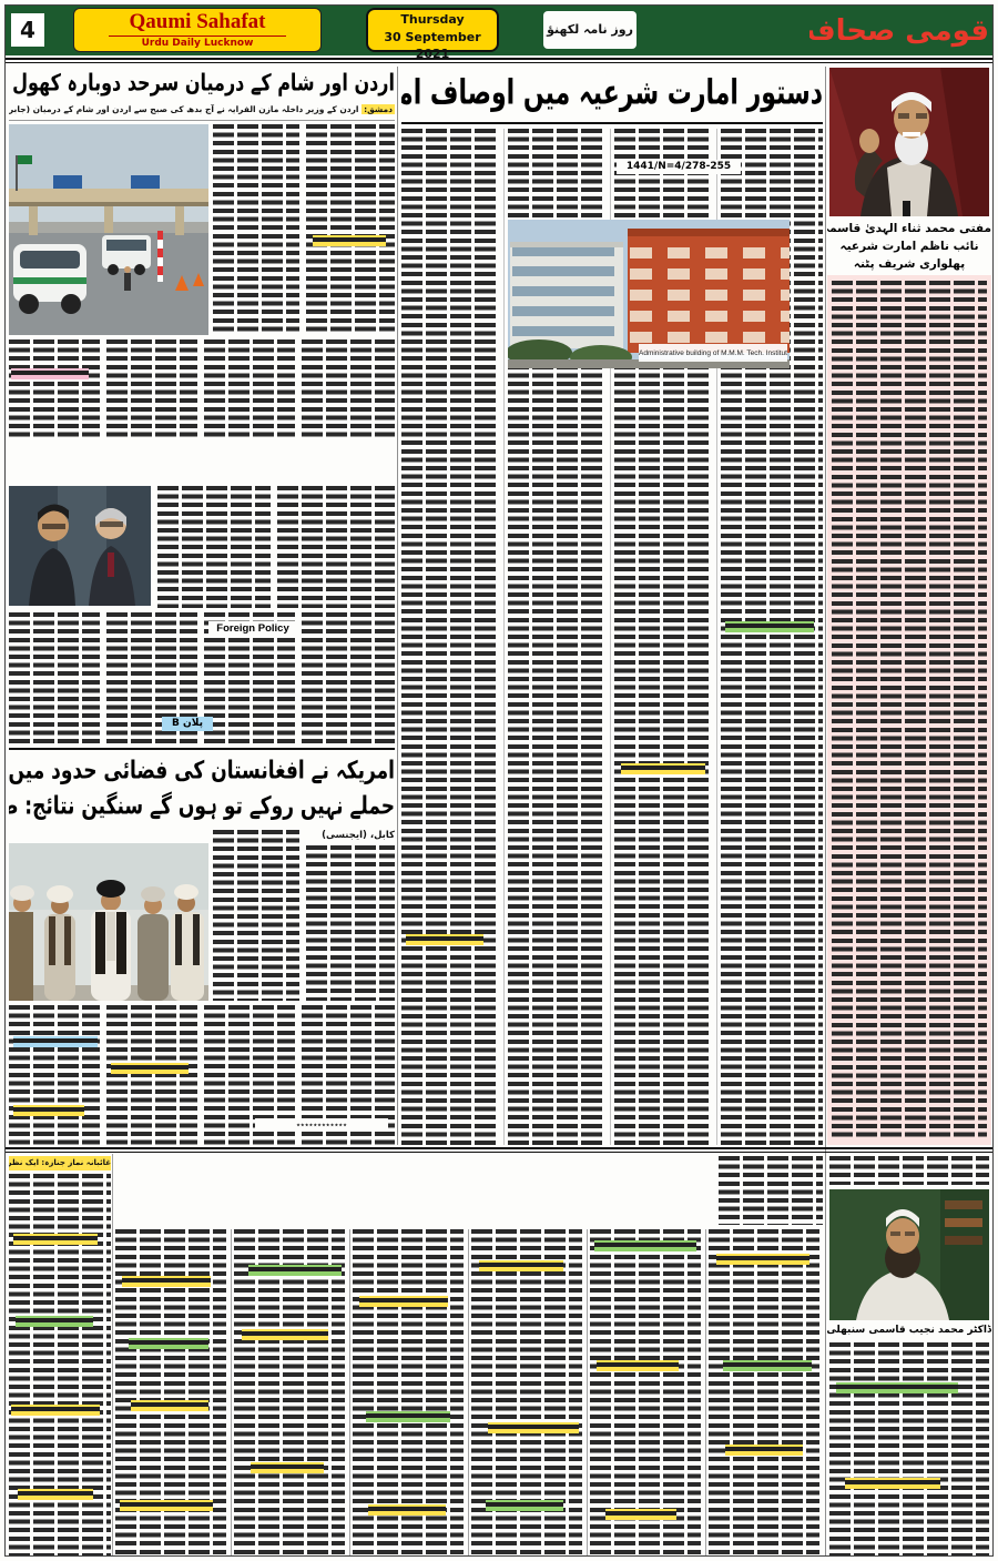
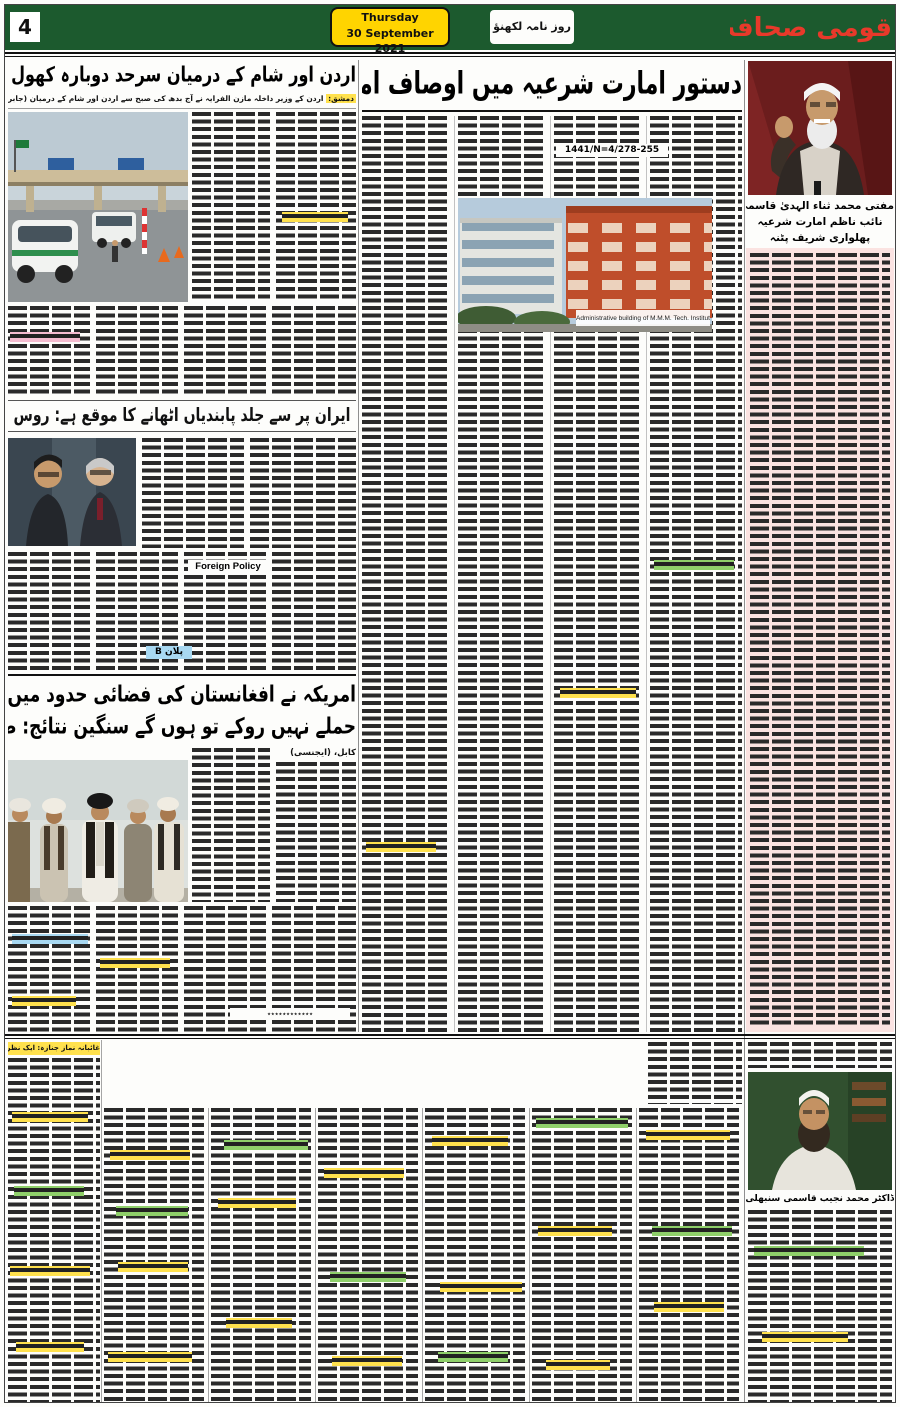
  4
- Qaumi Sahafat
- Urdu Daily Lucknow
  Thursday
  30 September 2021
  روز نامہ لکھنؤ
  قومی صحاف
  مفتی محمد ثناء الہدیٰ قاسم
  نائب ناظم امارت شرعیہ
  پھلواری شریف پٹنہ
  دستور امارت شرعیہ میں اوصاف ام
  1441/N=4/278-255
  اردن اور شام کے درمیان سرحد دوبارہ کھول
+ ایران پر سے جلد پابندیاں اٹھانے کا موقع ہے: روس
  Foreign Policy
  پلان B
  امریکہ نے افغانستان کی فضائی حدود میں
  حملے نہیں روکے تو ہوں گے سنگین نتائج: ط
  کابل، (ایجنسی)
  ٭٭٭٭٭٭٭٭٭٭٭٭
  غائبانہ نماز جنازہ: ایک نظر
  ڈاکٹر محمد نجیب قاسمی سنبھلی
